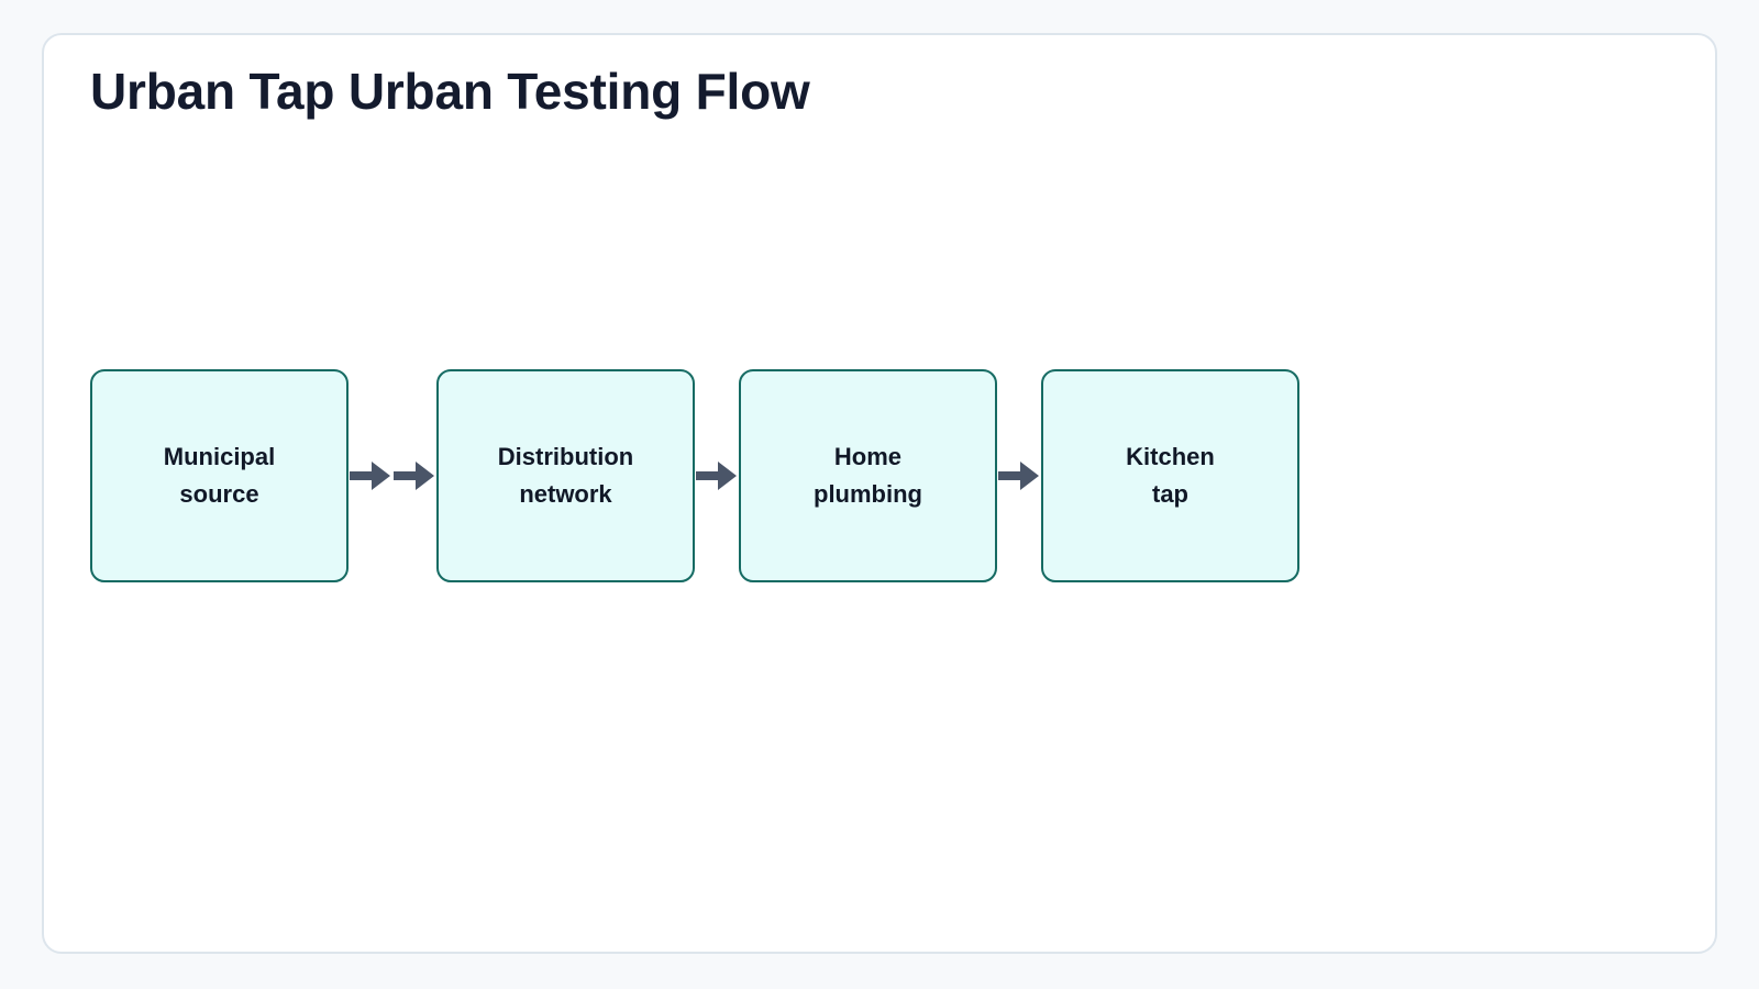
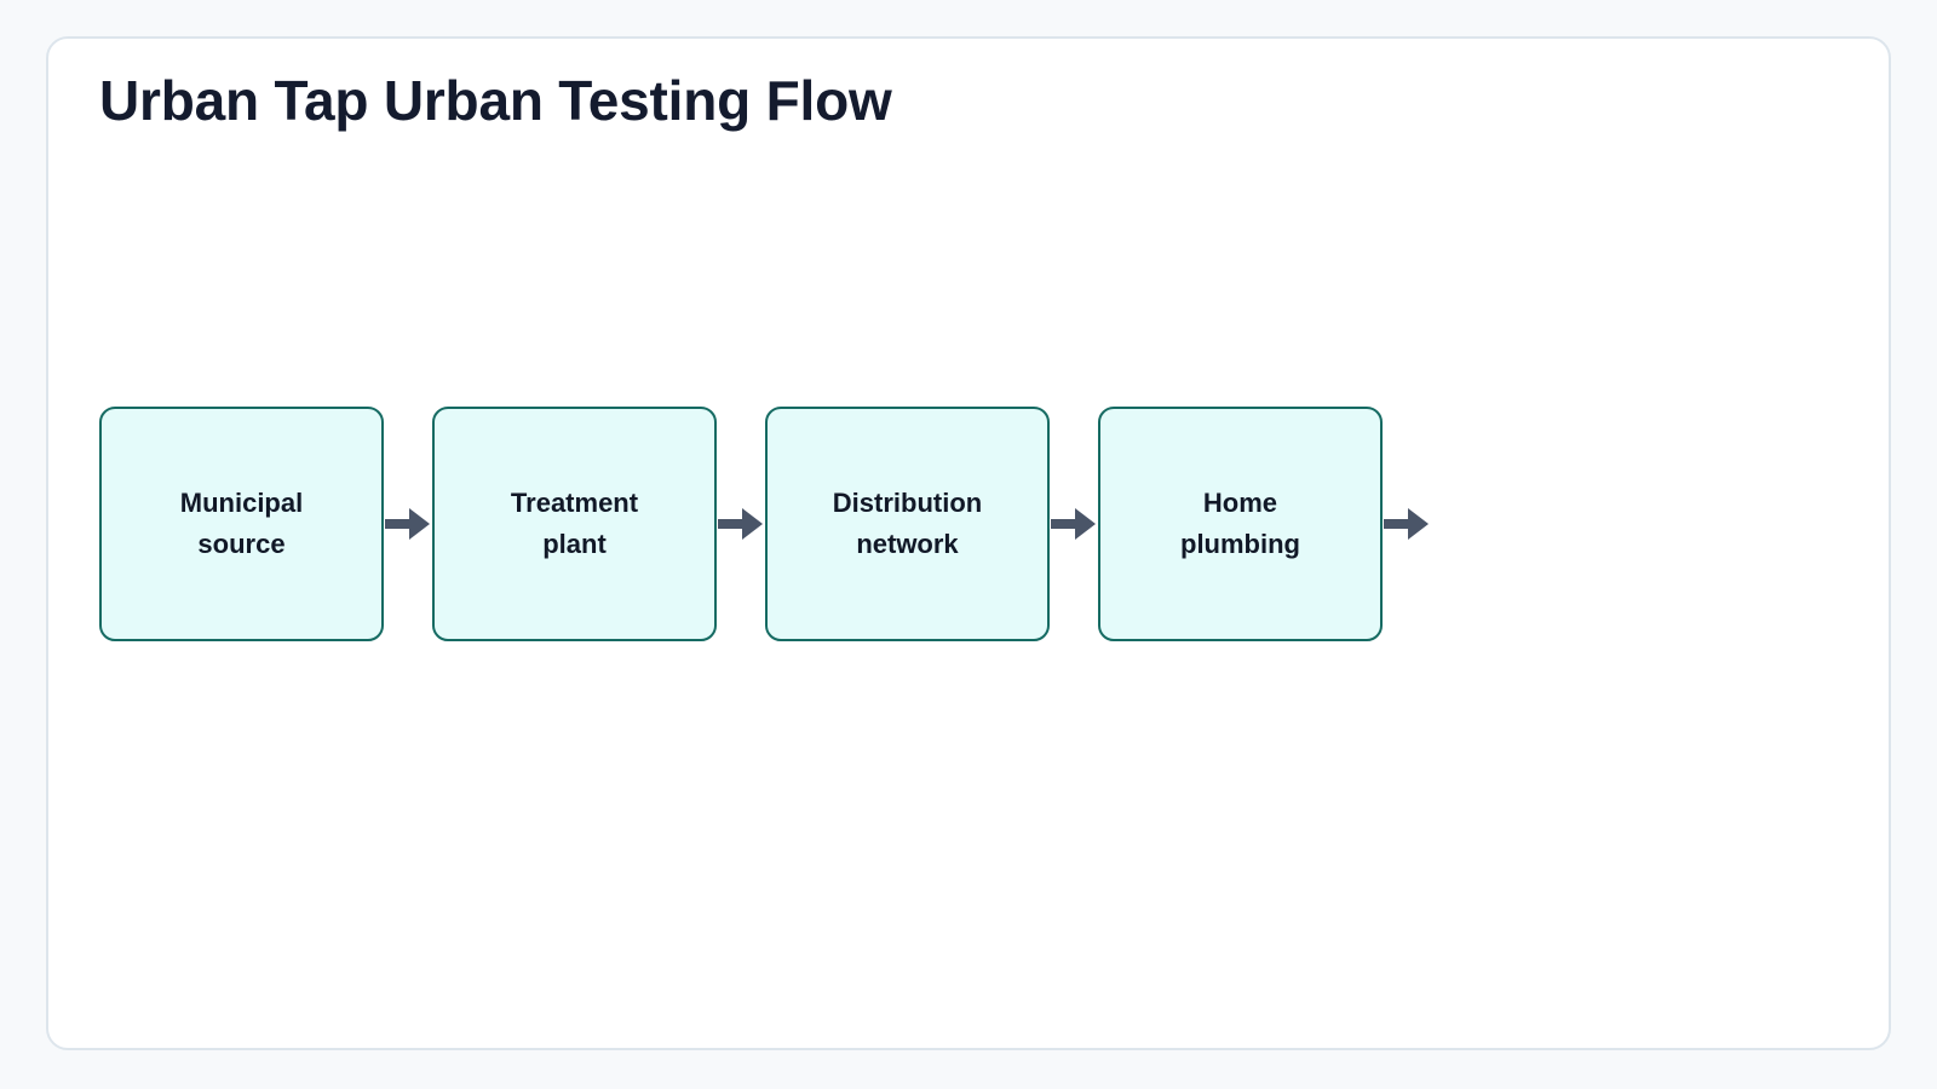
  Urban Tap Urban Testing Flow
  Municipal
  source
+ Treatment
+ plant
  Distribution
  network
  Home
  plumbing
- Kitchen
- tap
